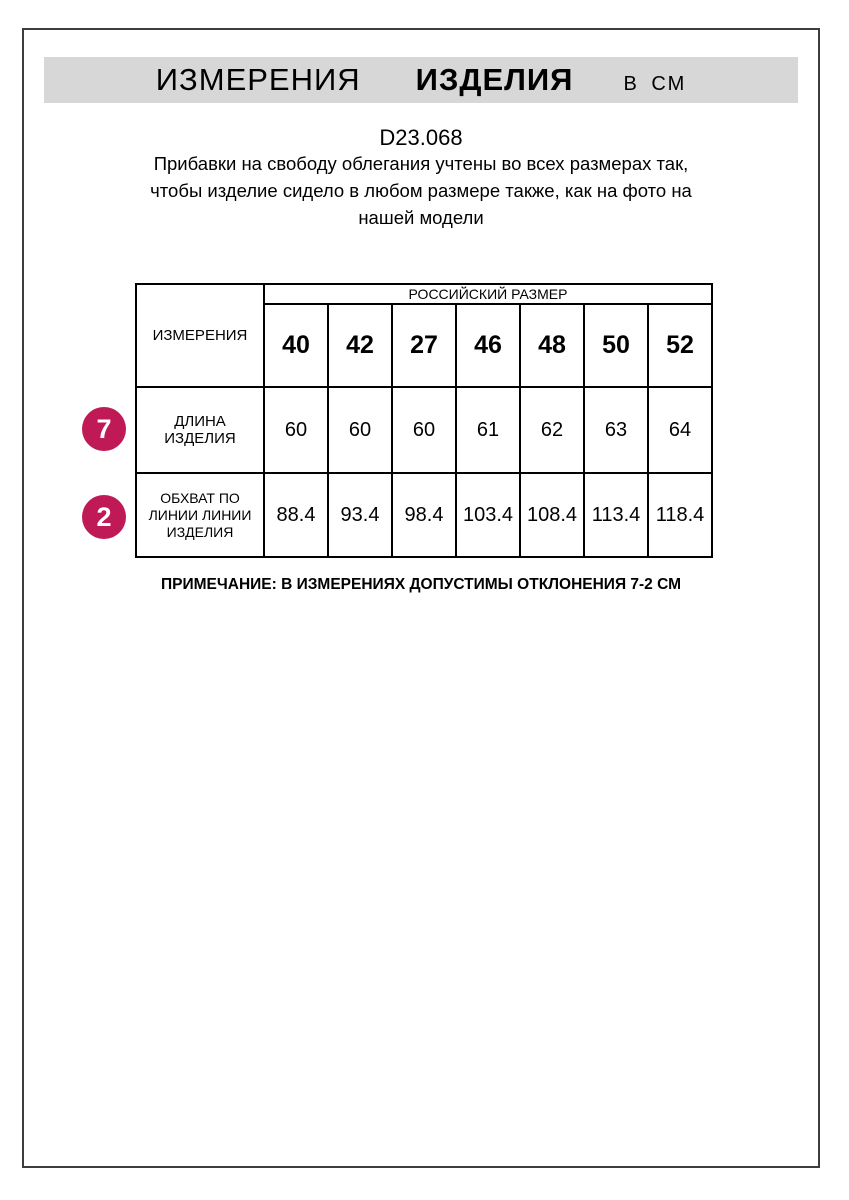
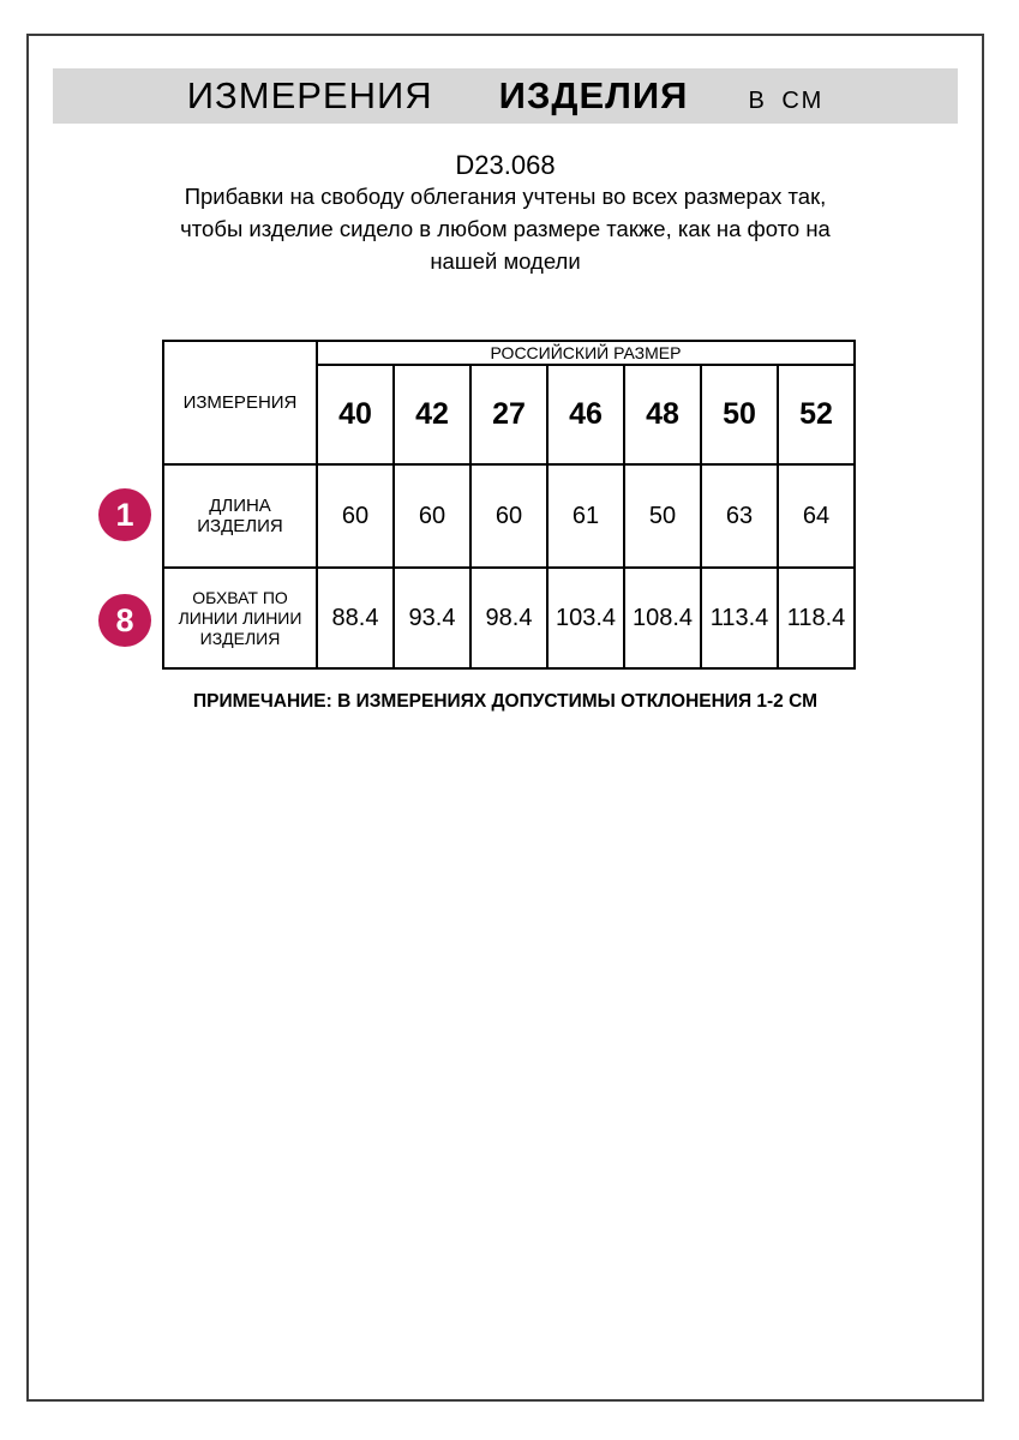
  ИЗМЕРЕНИЯ ИЗДЕЛИЯ В СМ
  D23.068
  Прибавки на свободу облегания учтены во всех размерах так,
  чтобы изделие сидело в любом размере также, как на фото на
  нашей модели
  ИЗМЕРЕНИЯ	РОССИЙСКИЙ РАЗМЕР
  40	42	27	46	48	50	52
- ДЛИНА ИЗДЕЛИЯ	60	60	60	61	62	63	64
+ ДЛИНА ИЗДЕЛИЯ	60	60	60	61	50	63	64
  ОБХВАТ ПО ЛИНИИ ЛИНИИ ИЗДЕЛИЯ	88.4	93.4	98.4	103.4	108.4	113.4	118.4
- 7
+ 1
- 2
+ 8
- ПРИМЕЧАНИЕ: В ИЗМЕРЕНИЯХ ДОПУСТИМЫ ОТКЛОНЕНИЯ 7-2 СМ
+ ПРИМЕЧАНИЕ: В ИЗМЕРЕНИЯХ ДОПУСТИМЫ ОТКЛОНЕНИЯ 1-2 СМ
